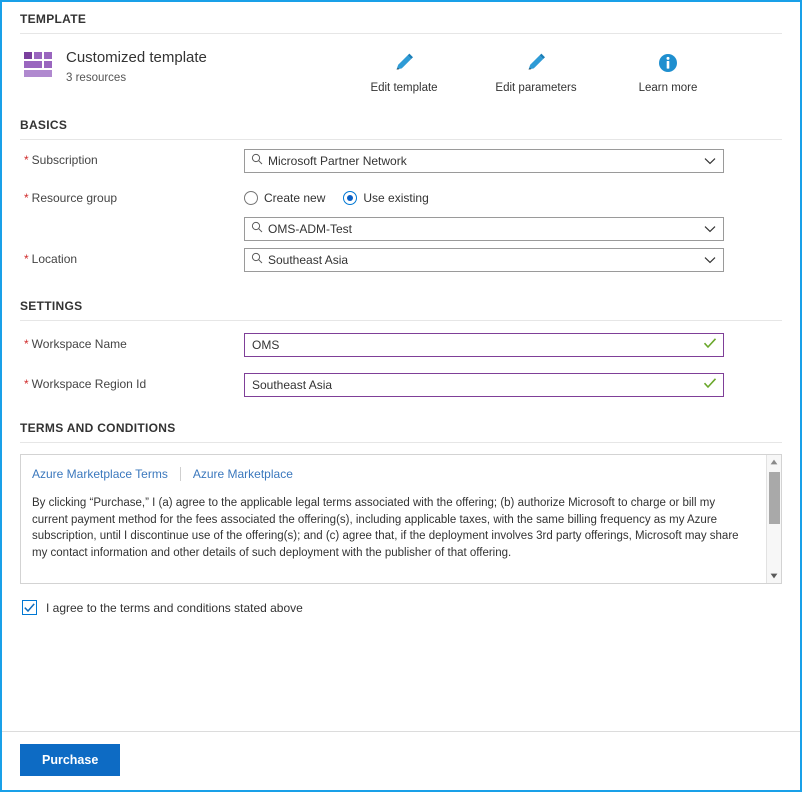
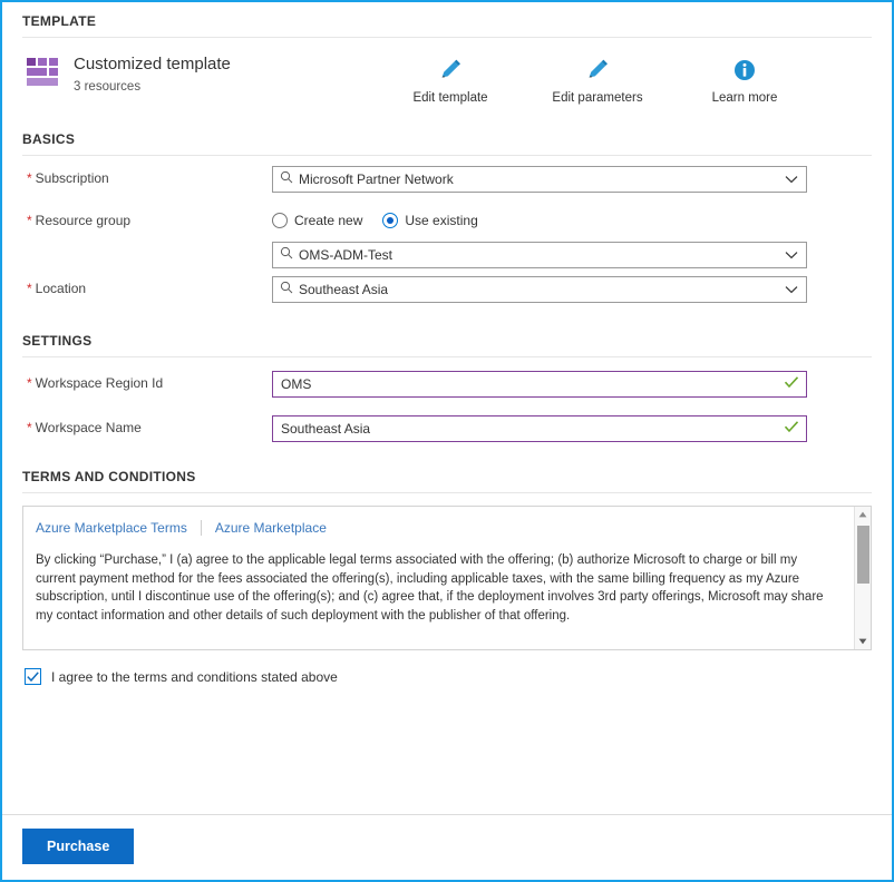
  TEMPLATE
  Customized template
  3 resources
  Edit template
  Edit parameters
  Learn more
  BASICS
  * Subscription
  Microsoft Partner Network
  * Resource group
  Create new
  Use existing
  OMS-ADM-Test
  * Location
  Southeast Asia
  SETTINGS
- * Workspace Name
+ * Workspace Region Id
  OMS
- * Workspace Region Id
+ * Workspace Name
  Southeast Asia
  TERMS AND CONDITIONS
  Azure Marketplace Terms
  Azure Marketplace
  By clicking “Purchase,” I (a) agree to the applicable legal terms associated with the offering; (b) authorize Microsoft to charge or bill my current payment method for the fees associated the offering(s), including applicable taxes, with the same billing frequency as my Azure subscription, until I discontinue use of the offering(s); and (c) agree that, if the deployment involves 3rd party offerings, Microsoft may share my contact information and other details of such deployment with the publisher of that offering.
  I agree to the terms and conditions stated above
  Purchase
